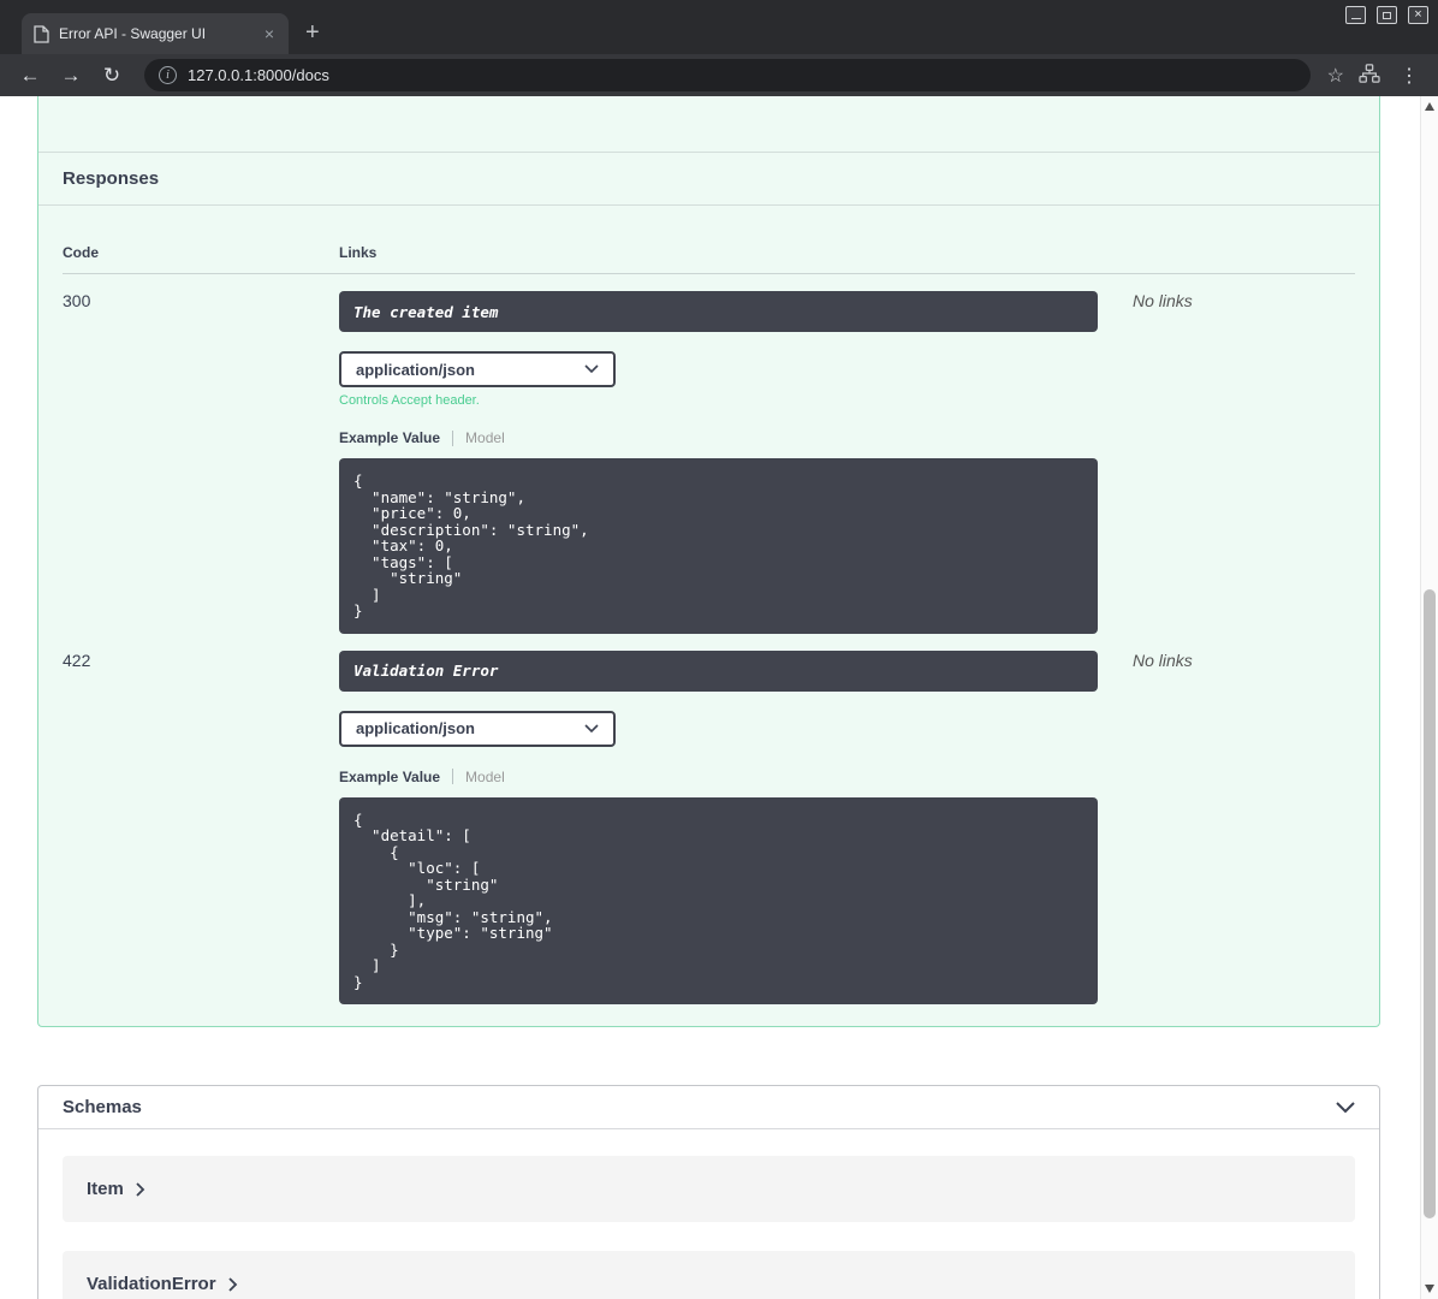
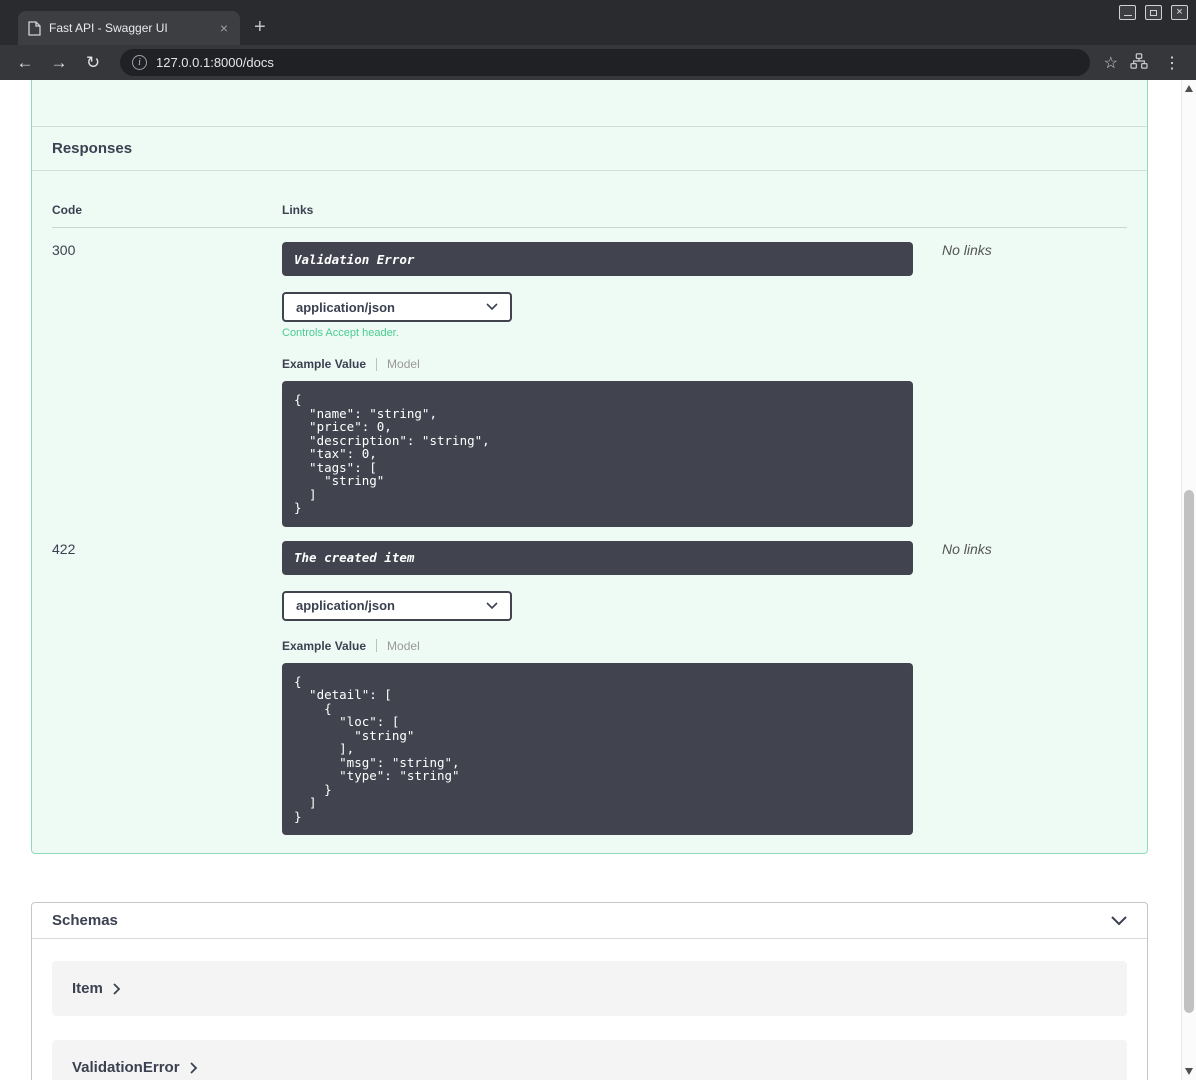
- Error API - Swagger UI
+ Fast API - Swagger UI
  ×
  +
  ×
  ←
  →
  ↻
  i
  127.0.0.1:8000/docs
  ☆
  ⋮
  Responses
  Code
  Links
  300
- The created item
+ Validation Error
  application/json
  Controls Accept header.
  Example Value
  Model
  {
  "name": "string",
  "price": 0,
  "description": "string",
  "tax": 0,
  "tags": [
  "string"
  ]
  }
  No links
  422
- Validation Error
+ The created item
  application/json
  Example Value
  Model
  {
  "detail": [
  {
  "loc": [
  "string"
  ],
  "msg": "string",
  "type": "string"
  }
  ]
  }
  No links
  Schemas
  Item
  ValidationError
